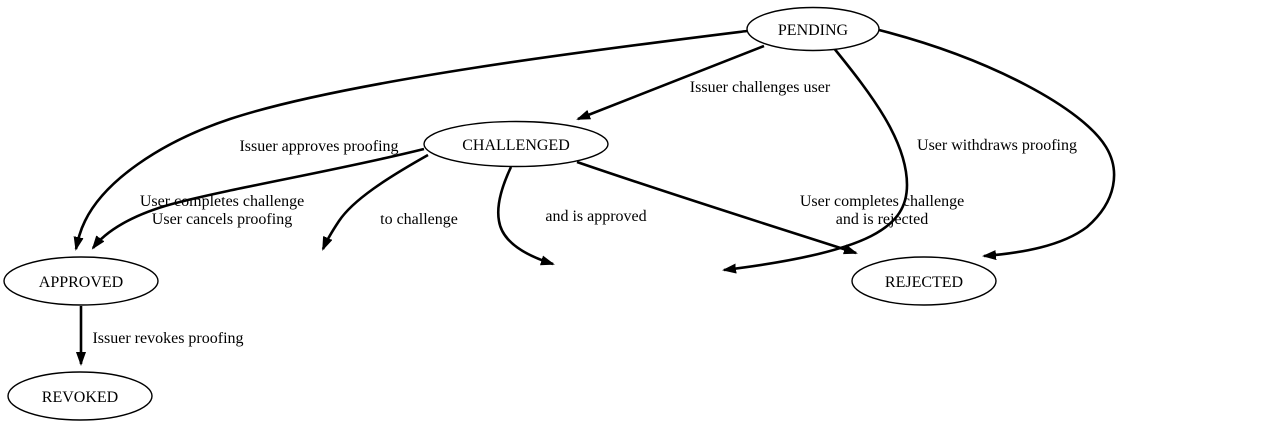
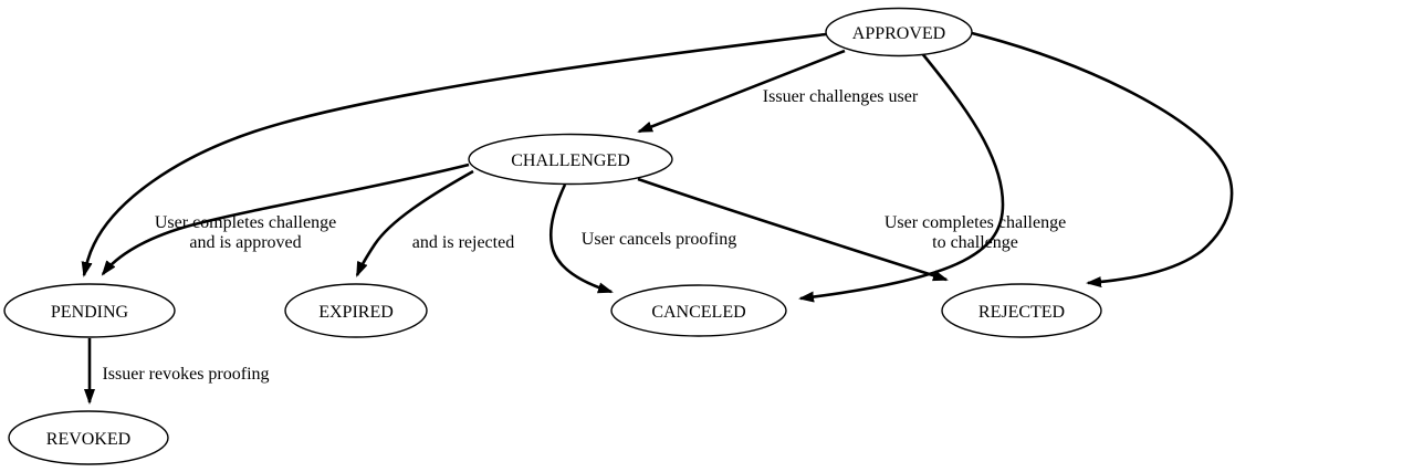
  Issuer challenges user
- Issuer approves proofing
- User withdraws proofing
  User completes challenge
- User cancels proofing
+ and is approved
- to challenge
+ and is rejected
- and is approved
+ User cancels proofing
  User completes challenge
- and is rejected
+ to challenge
  Issuer revokes proofing
- PENDING
+ APPROVED
  CHALLENGED
- APPROVED
+ PENDING
+ EXPIRED
+ CANCELED
  REJECTED
  REVOKED
